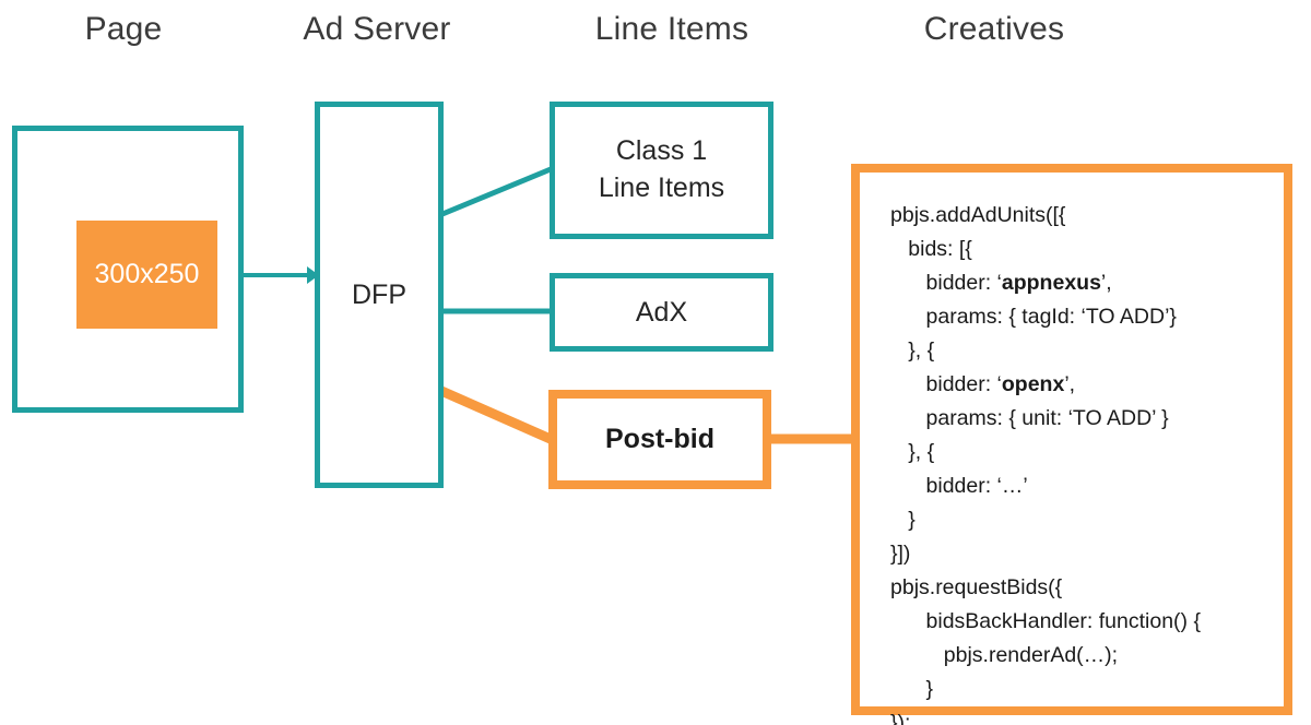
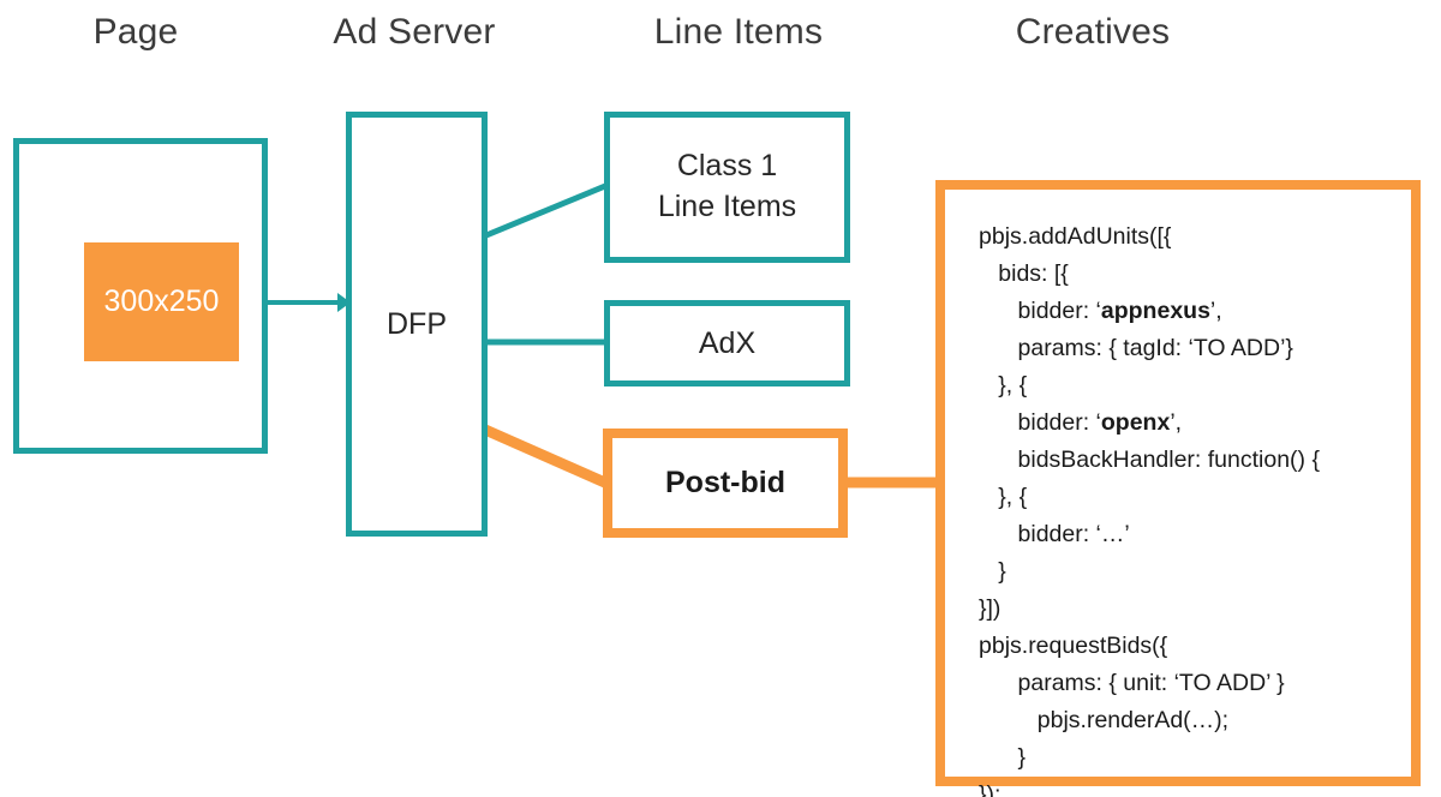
  Page
  Ad Server
  Line Items
  Creatives
  300x250
  DFP
  Class 1
  Line Items
  AdX
  Post-bid
  pbjs.addAdUnits([{
  bids: [{
  bidder: ‘appnexus’,
  params: { tagId: ‘TO ADD’}
  }, {
  bidder: ‘openx’,
- params: { unit: ‘TO ADD’ }
+ bidsBackHandler: function() {
  }, {
  bidder: ‘…’
  }
  }])
  pbjs.requestBids({
- bidsBackHandler: function() {
+ params: { unit: ‘TO ADD’ }
  pbjs.renderAd(…);
  }
  });
